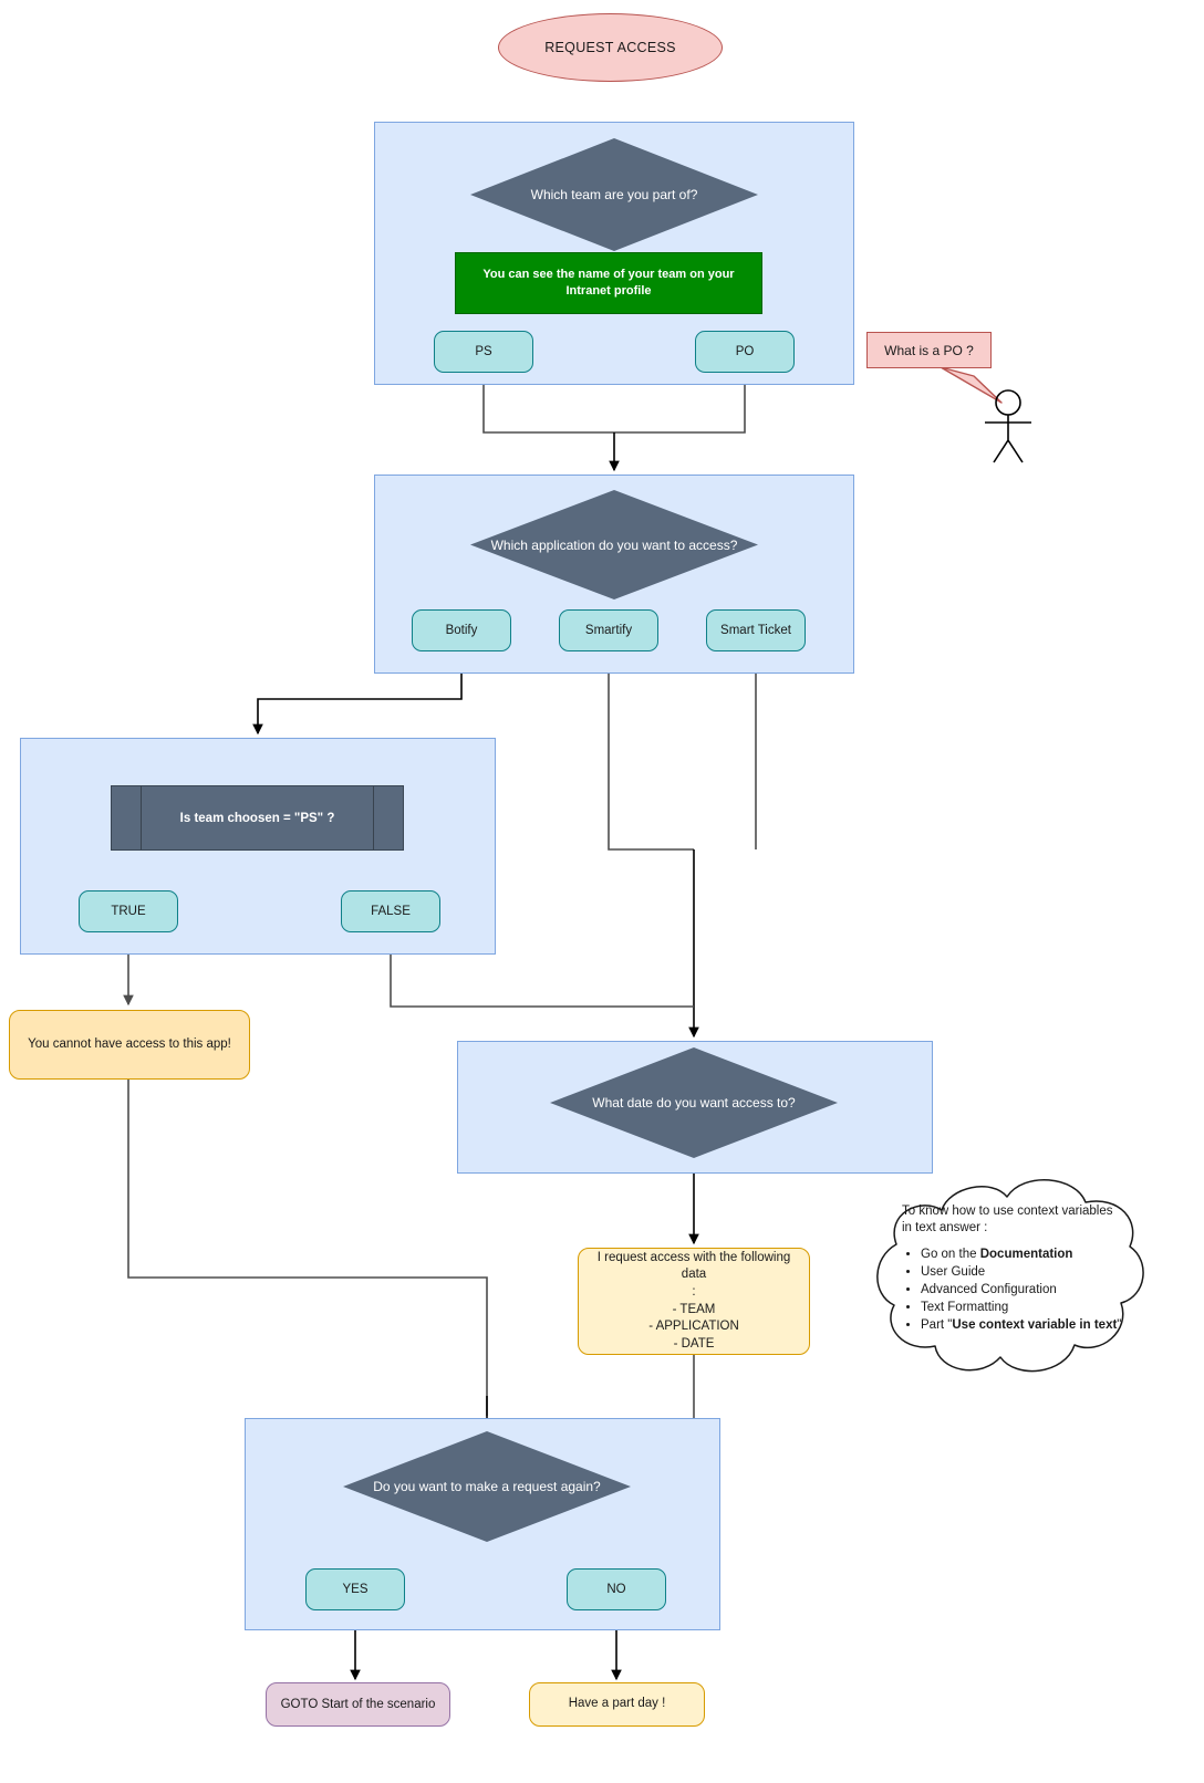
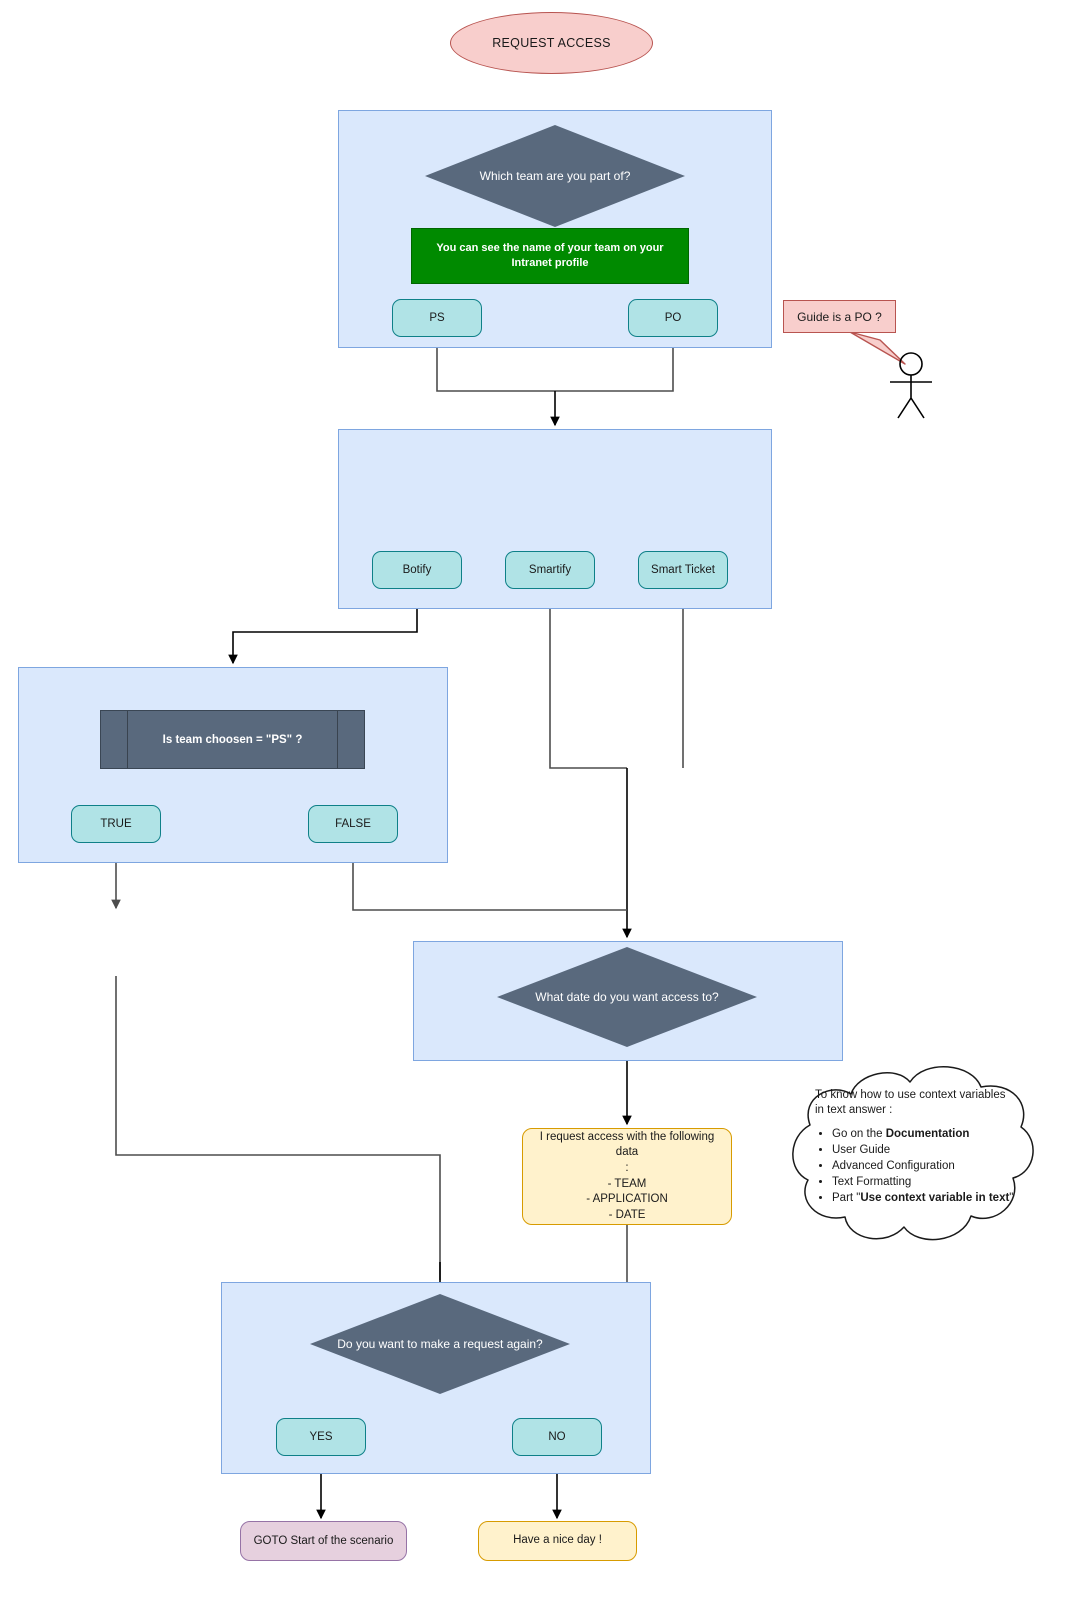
  REQUEST ACCESS
  Which team are you part of?
  You can see the name of your team on your Intranet profile
  PS
  PO
- What is a PO ?
+ Guide is a PO ?
- Which application do you want to access?
  Botify
  Smartify
  Smart Ticket
  Is team choosen = "PS" ?
  TRUE
  FALSE
- You cannot have access to this app!
  What date do you want access to?
  I request access with the following data
  :
  - TEAM
  - APPLICATION
  - DATE
  To know how to use context variables
  in text answer :
  Go on the Documentation
  User Guide
  Advanced Configuration
  Text Formatting
  Part "Use context variable in text"
  Do you want to make a request again?
  YES
  NO
  GOTO Start of the scenario
- Have a part day !
+ Have a nice day !
